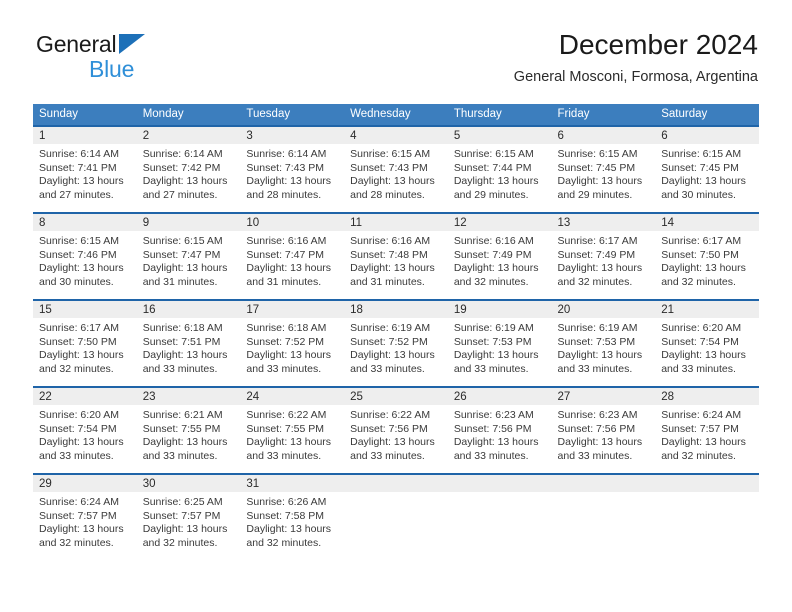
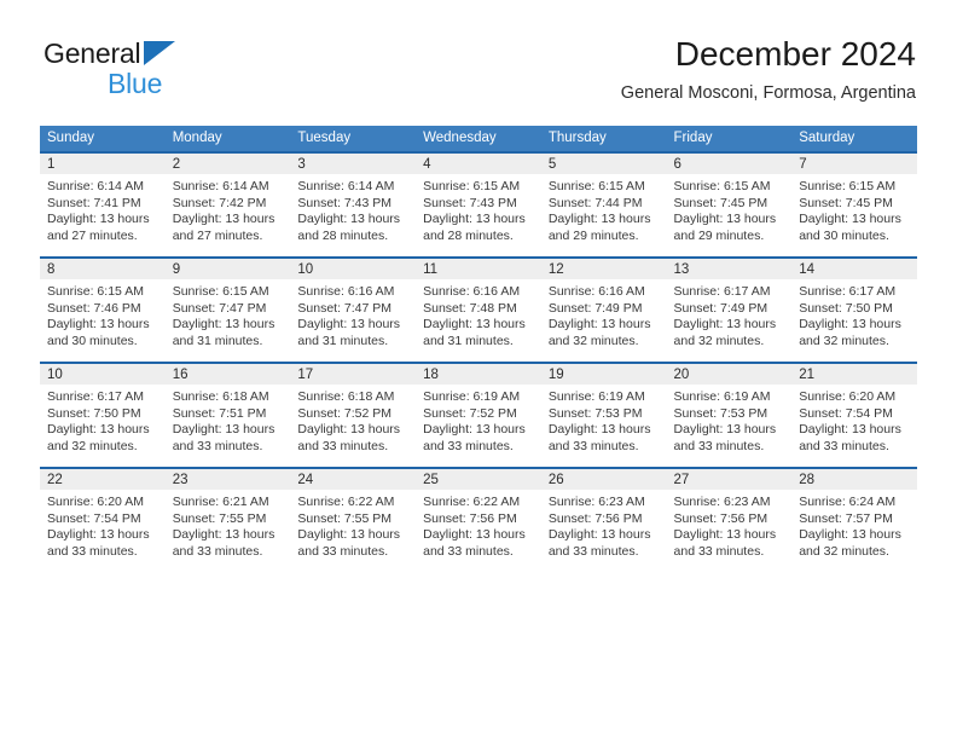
  General
  Blue
  December 2024
  General Mosconi, Formosa, Argentina
  Sunday	Monday	Tuesday	Wednesday	Thursday	Friday	Saturday
- 1Sunrise: 6:14 AMSunset: 7:41 PMDaylight: 13 hoursand 27 minutes.	2Sunrise: 6:14 AMSunset: 7:42 PMDaylight: 13 hoursand 27 minutes.	3Sunrise: 6:14 AMSunset: 7:43 PMDaylight: 13 hoursand 28 minutes.	4Sunrise: 6:15 AMSunset: 7:43 PMDaylight: 13 hoursand 28 minutes.	5Sunrise: 6:15 AMSunset: 7:44 PMDaylight: 13 hoursand 29 minutes.	6Sunrise: 6:15 AMSunset: 7:45 PMDaylight: 13 hoursand 29 minutes.	6Sunrise: 6:15 AMSunset: 7:45 PMDaylight: 13 hoursand 30 minutes.
+ 1Sunrise: 6:14 AMSunset: 7:41 PMDaylight: 13 hoursand 27 minutes.	2Sunrise: 6:14 AMSunset: 7:42 PMDaylight: 13 hoursand 27 minutes.	3Sunrise: 6:14 AMSunset: 7:43 PMDaylight: 13 hoursand 28 minutes.	4Sunrise: 6:15 AMSunset: 7:43 PMDaylight: 13 hoursand 28 minutes.	5Sunrise: 6:15 AMSunset: 7:44 PMDaylight: 13 hoursand 29 minutes.	6Sunrise: 6:15 AMSunset: 7:45 PMDaylight: 13 hoursand 29 minutes.	7Sunrise: 6:15 AMSunset: 7:45 PMDaylight: 13 hoursand 30 minutes.
  8Sunrise: 6:15 AMSunset: 7:46 PMDaylight: 13 hoursand 30 minutes.	9Sunrise: 6:15 AMSunset: 7:47 PMDaylight: 13 hoursand 31 minutes.	10Sunrise: 6:16 AMSunset: 7:47 PMDaylight: 13 hoursand 31 minutes.	11Sunrise: 6:16 AMSunset: 7:48 PMDaylight: 13 hoursand 31 minutes.	12Sunrise: 6:16 AMSunset: 7:49 PMDaylight: 13 hoursand 32 minutes.	13Sunrise: 6:17 AMSunset: 7:49 PMDaylight: 13 hoursand 32 minutes.	14Sunrise: 6:17 AMSunset: 7:50 PMDaylight: 13 hoursand 32 minutes.
- 15Sunrise: 6:17 AMSunset: 7:50 PMDaylight: 13 hoursand 32 minutes.	16Sunrise: 6:18 AMSunset: 7:51 PMDaylight: 13 hoursand 33 minutes.	17Sunrise: 6:18 AMSunset: 7:52 PMDaylight: 13 hoursand 33 minutes.	18Sunrise: 6:19 AMSunset: 7:52 PMDaylight: 13 hoursand 33 minutes.	19Sunrise: 6:19 AMSunset: 7:53 PMDaylight: 13 hoursand 33 minutes.	20Sunrise: 6:19 AMSunset: 7:53 PMDaylight: 13 hoursand 33 minutes.	21Sunrise: 6:20 AMSunset: 7:54 PMDaylight: 13 hoursand 33 minutes.
+ 10Sunrise: 6:17 AMSunset: 7:50 PMDaylight: 13 hoursand 32 minutes.	16Sunrise: 6:18 AMSunset: 7:51 PMDaylight: 13 hoursand 33 minutes.	17Sunrise: 6:18 AMSunset: 7:52 PMDaylight: 13 hoursand 33 minutes.	18Sunrise: 6:19 AMSunset: 7:52 PMDaylight: 13 hoursand 33 minutes.	19Sunrise: 6:19 AMSunset: 7:53 PMDaylight: 13 hoursand 33 minutes.	20Sunrise: 6:19 AMSunset: 7:53 PMDaylight: 13 hoursand 33 minutes.	21Sunrise: 6:20 AMSunset: 7:54 PMDaylight: 13 hoursand 33 minutes.
  22Sunrise: 6:20 AMSunset: 7:54 PMDaylight: 13 hoursand 33 minutes.	23Sunrise: 6:21 AMSunset: 7:55 PMDaylight: 13 hoursand 33 minutes.	24Sunrise: 6:22 AMSunset: 7:55 PMDaylight: 13 hoursand 33 minutes.	25Sunrise: 6:22 AMSunset: 7:56 PMDaylight: 13 hoursand 33 minutes.	26Sunrise: 6:23 AMSunset: 7:56 PMDaylight: 13 hoursand 33 minutes.	27Sunrise: 6:23 AMSunset: 7:56 PMDaylight: 13 hoursand 33 minutes.	28Sunrise: 6:24 AMSunset: 7:57 PMDaylight: 13 hoursand 32 minutes.
- 29Sunrise: 6:24 AMSunset: 7:57 PMDaylight: 13 hoursand 32 minutes.	30Sunrise: 6:25 AMSunset: 7:57 PMDaylight: 13 hoursand 32 minutes.	31Sunrise: 6:26 AMSunset: 7:58 PMDaylight: 13 hoursand 32 minutes.
